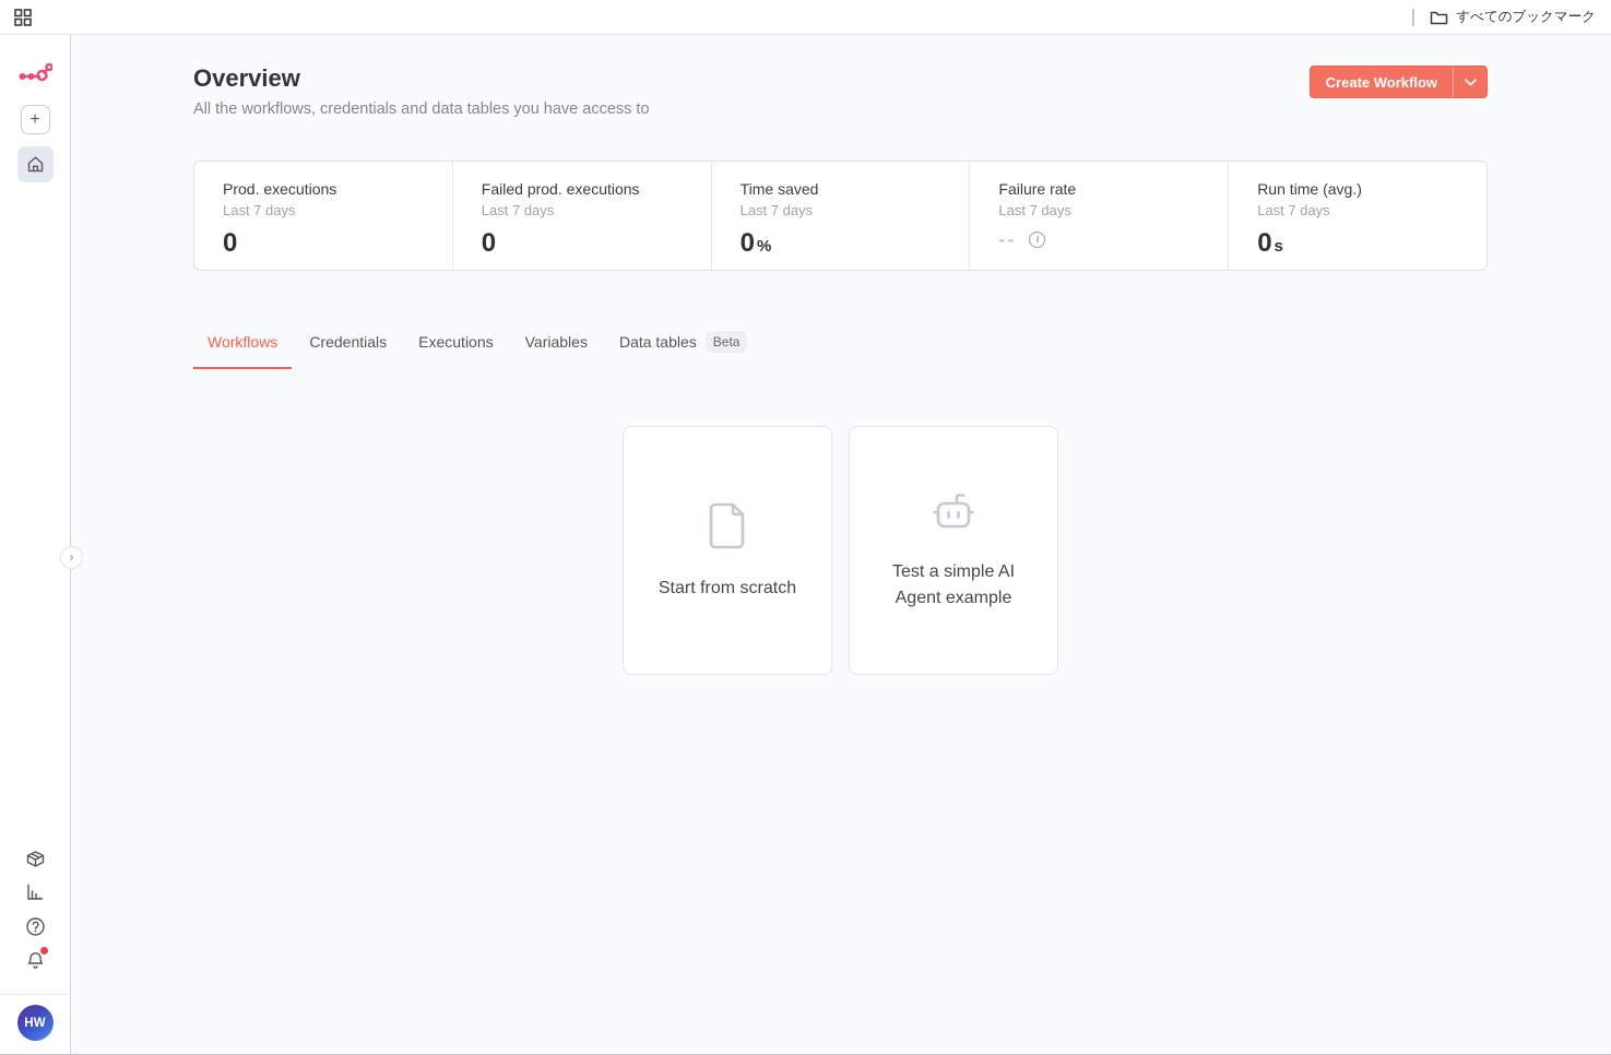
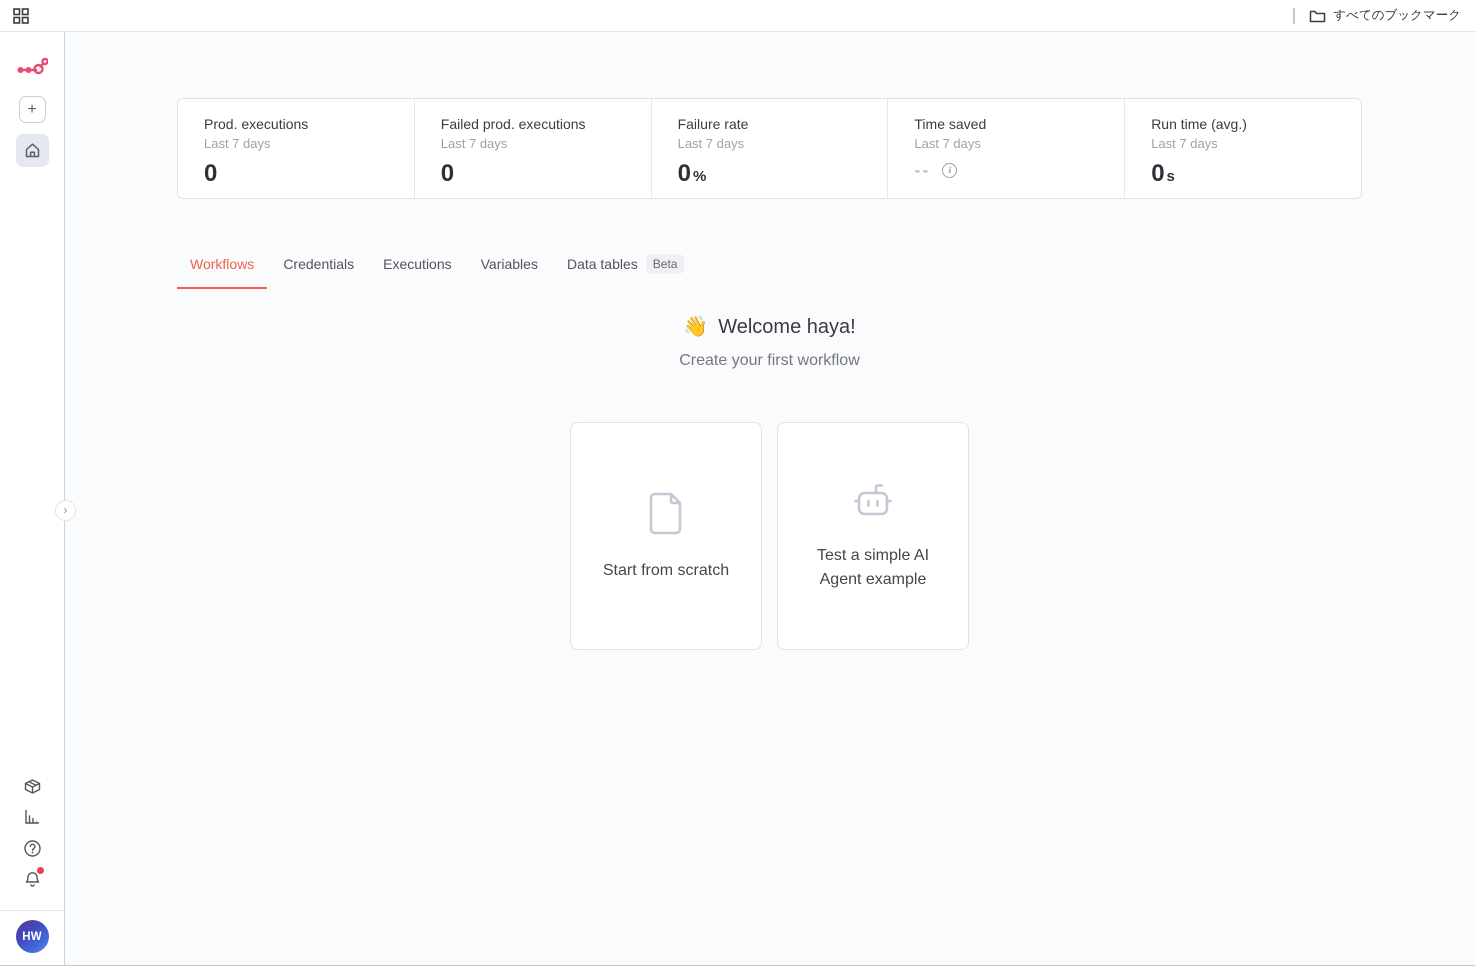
  すべてのブックマーク
  +
  HW
  ›
- Overview
- All the workflows, credentials and data tables you have access to
- Create Workflow
  Prod. executions
  Last 7 days
  0
  Failed prod. executions
  Last 7 days
  0
- Time saved
+ Failure rate
  Last 7 days
  0
  %
- Failure rate
+ Time saved
  Last 7 days
  --
  i
  Run time (avg.)
  Last 7 days
  0
  s
  Workflows
  Credentials
  Executions
  Variables
  Data tables
  Beta
+ 👋 Welcome haya!
+ Create your first workflow
  Start from scratch
  Test a simple AI Agent example
